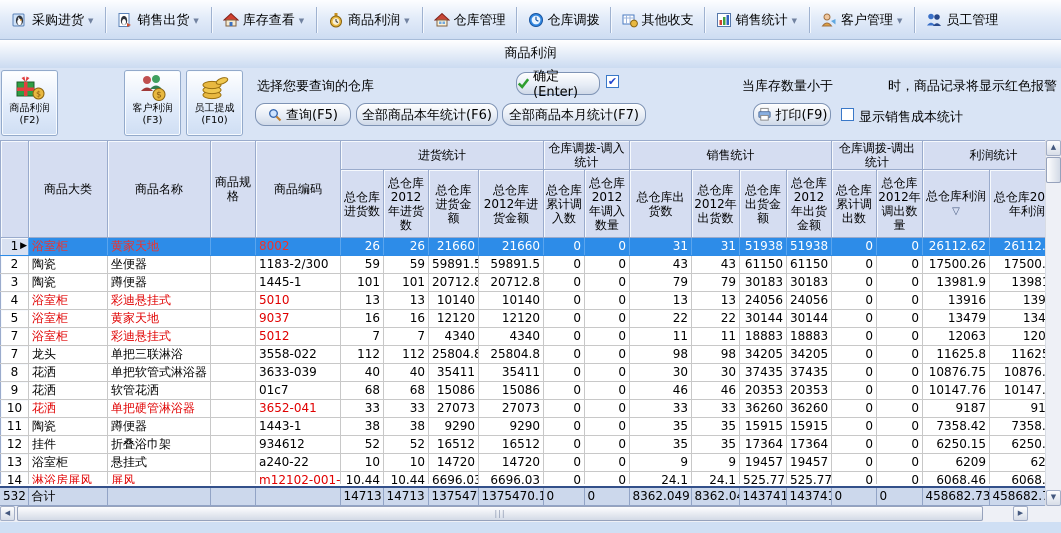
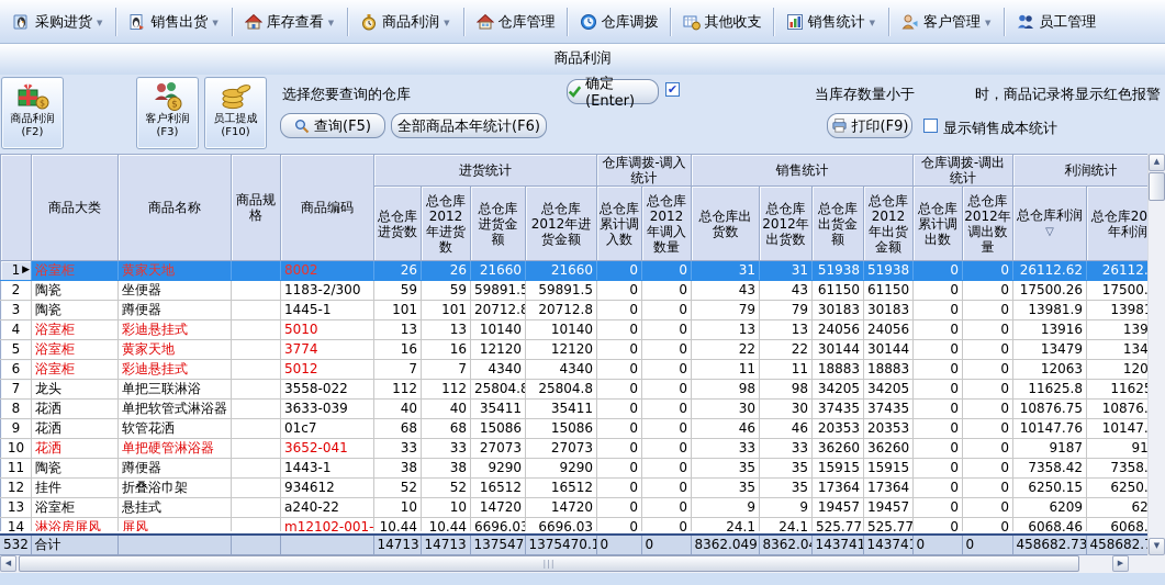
  采购进货
  ▼
  销售出货
  ▼
  库存查看
  ▼
  商品利润
  ▼
  仓库管理
  仓库调拨
  其他收支
  销售统计
  ▼
  客户管理
  ▼
  员工管理
  商品利润
  $
  商品利润
  (F2)
  $
  客户利润
  (F3)
  员工提成
  (F10)
  选择您要查询的仓库
  确定(Enter)
  ✔
  当库存数量小于
  时，商品记录将显示红色报警
  查询(F5)
  全部商品本年统计(F6)
- 全部商品本月统计(F7)
  打印(F9)
  显示销售成本统计
  	商品大类	商品名称	商品规格	商品编码	进货统计	仓库调拨-调入统计	销售统计	仓库调拨-调出统计	利润统计
  总仓库进货数	总仓库2012年进货数	总仓库进货金额	总仓库2012年进货金额	总仓库累计调入数	总仓库2012年调入数量	总仓库出货数	总仓库2012年出货数	总仓库出货金额	总仓库2012年出货金额	总仓库累计调出数	总仓库2012年调出数量	总仓库利润 ▽	总仓库20年利润
  1 ▶	浴室柜	黄家天地		8002	26	26	21660	21660	0	0	31	31	51938	51938	0	0	26112.62	26112.
  2	陶瓷	坐便器		1183-2/300	59	59	59891.5	59891.5	0	0	43	43	61150	61150	0	0	17500.26	17500.
  3	陶瓷	蹲便器		1445-1	101	101	20712.8	20712.8	0	0	79	79	30183	30183	0	0	13981.9	1398
  4	浴室柜	彩迪悬挂式		5010	13	13	10140	10140	0	0	13	13	24056	24056	0	0	13916	139
- 5	浴室柜	黄家天地		9037	16	16	12120	12120	0	0	22	22	30144	30144	0	0	13479	134
+ 5	浴室柜	黄家天地		3774	16	16	12120	12120	0	0	22	22	30144	30144	0	0	13479	134
- 7	浴室柜	彩迪悬挂式		5012	7	7	4340	4340	0	0	11	11	18883	18883	0	0	12063	120
+ 6	浴室柜	彩迪悬挂式		5012	7	7	4340	4340	0	0	11	11	18883	18883	0	0	12063	120
  7	龙头	单把三联淋浴		3558-022	112	112	25804.8	25804.8	0	0	98	98	34205	34205	0	0	11625.8	1162
  8	花洒	单把软管式淋浴器		3633-039	40	40	35411	35411	0	0	30	30	37435	37435	0	0	10876.75	10876.
  9	花洒	软管花洒		01c7	68	68	15086	15086	0	0	46	46	20353	20353	0	0	10147.76	10147.
  10	花洒	单把硬管淋浴器		3652-041	33	33	27073	27073	0	0	33	33	36260	36260	0	0	9187	91
  11	陶瓷	蹲便器		1443-1	38	38	9290	9290	0	0	35	35	15915	15915	0	0	7358.42	7358.
  12	挂件	折叠浴巾架		934612	52	52	16512	16512	0	0	35	35	17364	17364	0	0	6250.15	6250.
  13	浴室柜	悬挂式		a240-22	10	10	14720	14720	0	0	9	9	19457	19457	0	0	6209	62
  14	淋浴房屏风	屏风		m12102-001-	10.44	10.44	6696.03	6696.03	0	0	24.1	24.1	525.77	525.77	0	0	6068.46	6068.
  532	合计				14713	14713	137547	1375470.	0	0	8362.049	8362.0	143741	14374	0	0	458682.73	458682.
  ▲
  ▼
  ◀
  |||
  ▶
